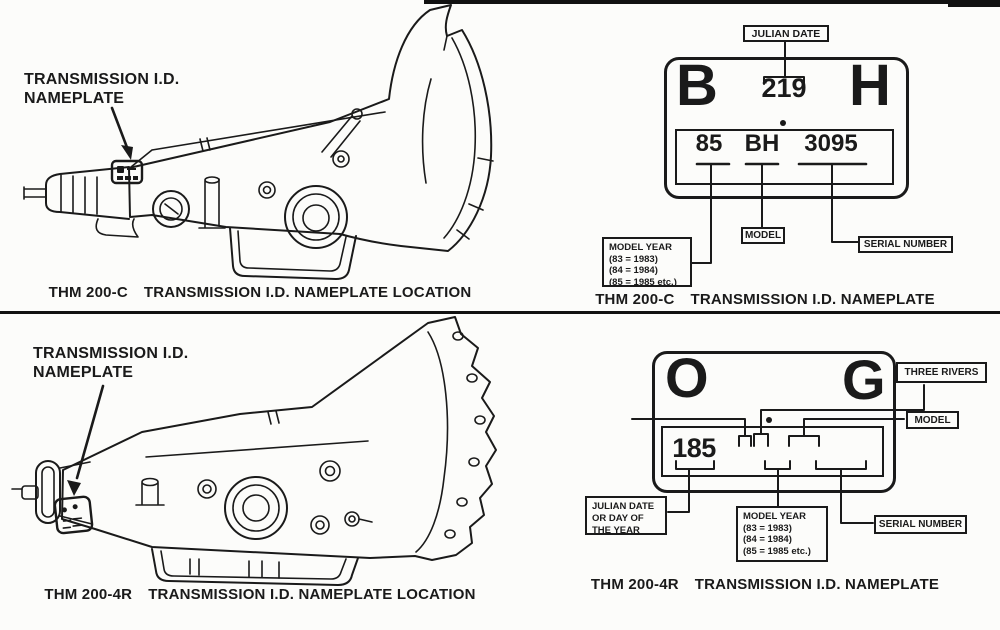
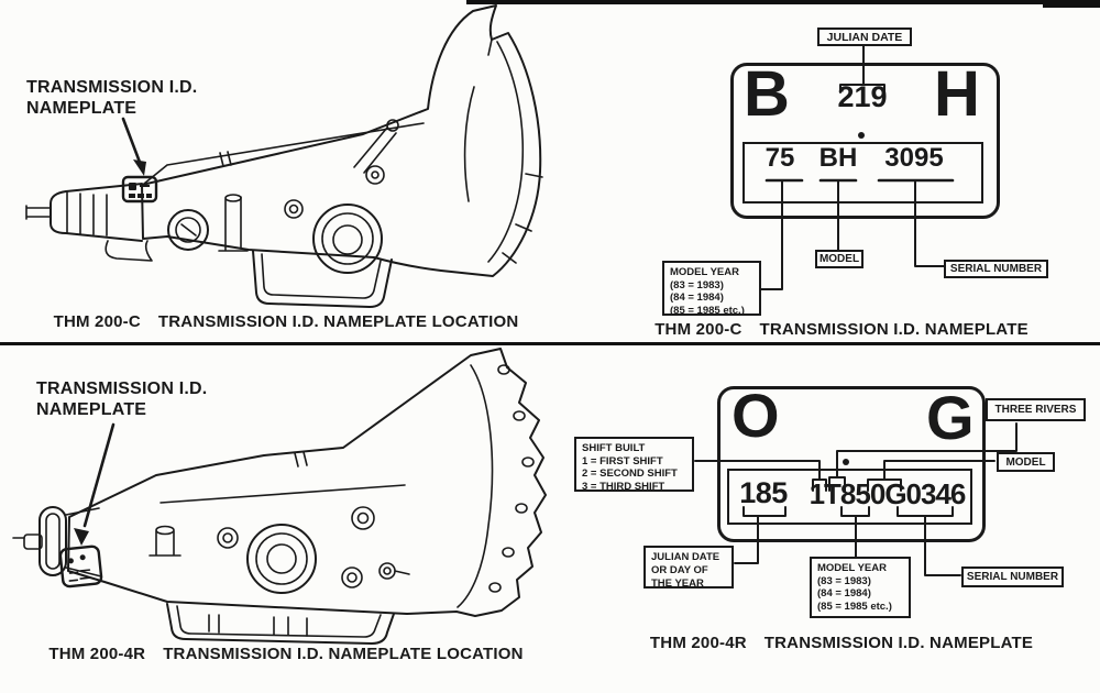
  TRANSMISSION I.D.
  NAMEPLATE
  THM 200-C
  TRANSMISSION I.D. NAMEPLATE LOCATION
  B
  H
  219
- 85
+ 75
  BH
  3095
  JULIAN DATE
  MODEL YEAR
  (83 = 1983)
  (84 = 1984)
  (85 = 1985 etc.)
  MODEL
  SERIAL NUMBER
  THM 200-C
  TRANSMISSION I.D. NAMEPLATE
  TRANSMISSION I.D.
  NAMEPLATE
  THM 200-4R
  TRANSMISSION I.D. NAMEPLATE LOCATION
  O
  G
  185
+ 1T850G0346
+ SHIFT BUILT
+ 1 = FIRST SHIFT
+ 2 = SECOND SHIFT
+ 3 = THIRD SHIFT
  THREE RIVERS
  MODEL
  JULIAN DATE
  OR DAY OF
  THE YEAR
  MODEL YEAR
  (83 = 1983)
  (84 = 1984)
  (85 = 1985 etc.)
  SERIAL NUMBER
  THM 200-4R
  TRANSMISSION I.D. NAMEPLATE
